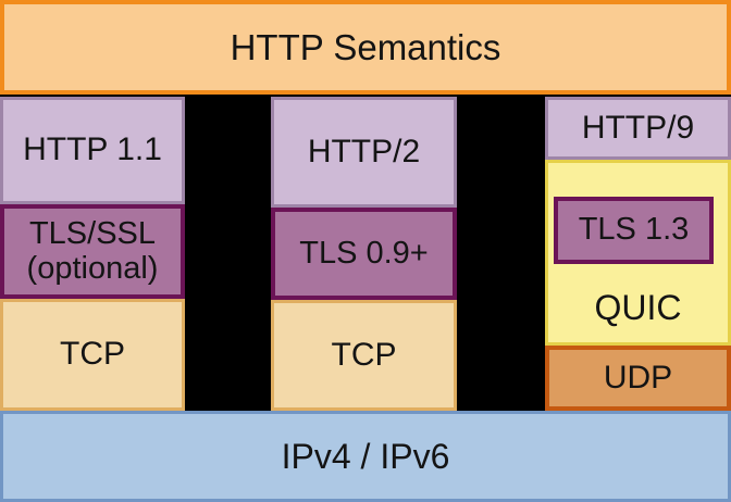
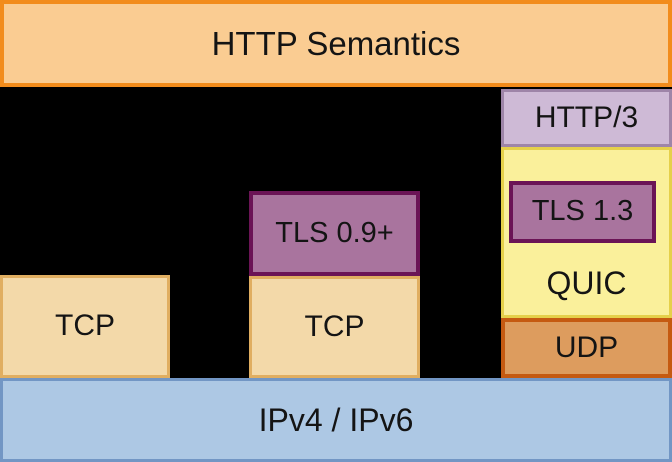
  HTTP Semantics
- HTTP 1.1
- TLS/SSL
- (optional)
  TCP
- HTTP/2
  TLS 0.9+
  TCP
- HTTP/9
+ HTTP/3
  TLS 1.3
  QUIC
  UDP
  IPv4 / IPv6
